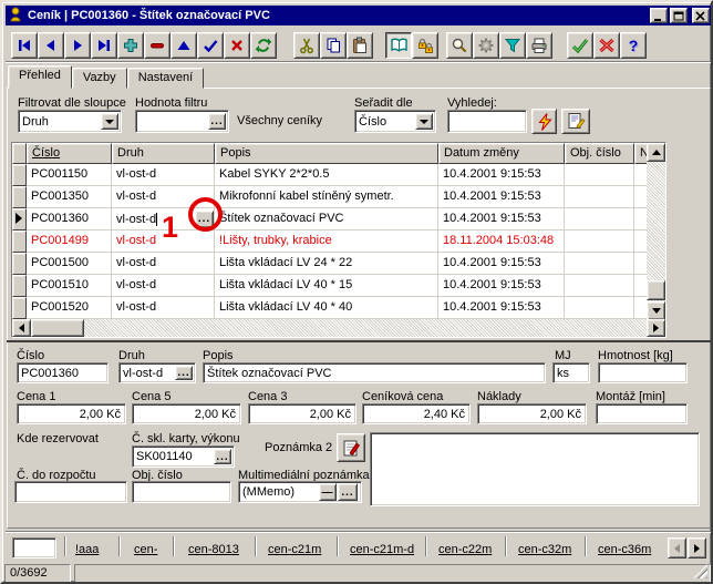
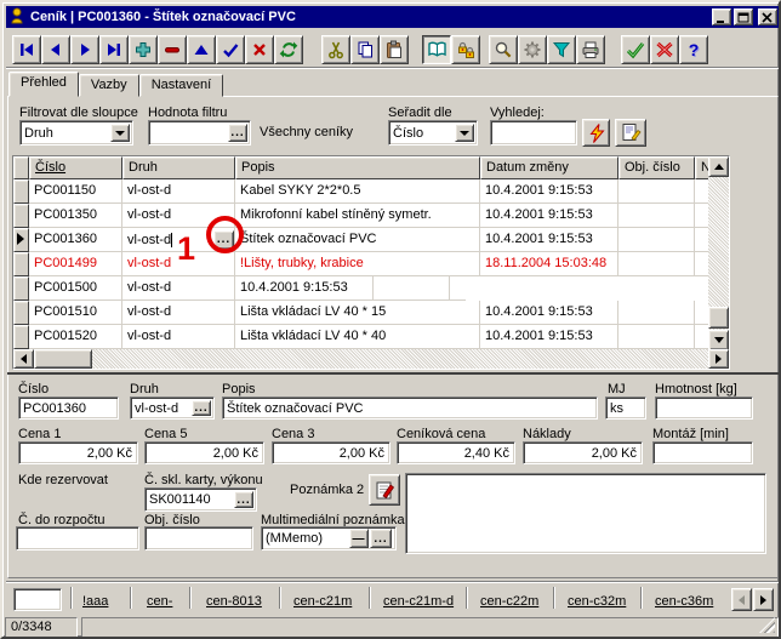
  Ceník | PC001360 - Štítek označovací PVC
  ?
  Přehled
  Vazby
  Nastavení
  Filtrovat dle sloupce
  Druh
  Hodnota filtru
  ...
  Všechny ceníky
  Seřadit dle
  Číslo
  Vyhledej:
  Číslo
  Druh
  Popis
  Datum změny
  Obj. číslo
  PC001150
  vl-ost-d
  Kabel SYKY 2*2*0.5
  10.4.2001 9:15:53
  PC001350
  vl-ost-d
  Mikrofonní kabel stíněný symetr.
  10.4.2001 9:15:53
  PC001360
  vl-ost-d
  ...
  Štítek označovací PVC
  10.4.2001 9:15:53
  PC001499
  vl-ost-d
  !Lišty, trubky, krabice
  18.11.2004 15:03:48
  PC001500
  vl-ost-d
- Lišta vkládací LV 24 * 22
  10.4.2001 9:15:53
  PC001510
  vl-ost-d
  Lišta vkládací LV 40 * 15
  10.4.2001 9:15:53
  PC001520
  vl-ost-d
  Lišta vkládací LV 40 * 40
  10.4.2001 9:15:53
  1
  Číslo
  PC001360
  Druh
  vl-ost-d
  ...
  Popis
  Štítek označovací PVC
  MJ
  ks
  Hmotnost [kg]
  Cena 1
  2,00 Kč
  Cena 5
  2,00 Kč
  Cena 3
  2,00 Kč
  Ceníková cena
  2,40 Kč
  Náklady
  2,00 Kč
  Montáž [min]
  Kde rezervovat
  Č. skl. karty, výkonu
  SK001140
  ...
  Poznámka 2
  Č. do rozpočtu
  Obj. číslo
  Multimediální poznámka
  (MMemo)
  —
  ...
  !aaa
  cen-
  cen-8013
  cen-c21m
  cen-c21m-d
  cen-c22m
  cen-c32m
  cen-c36m
- 0/3692
+ 0/3348
